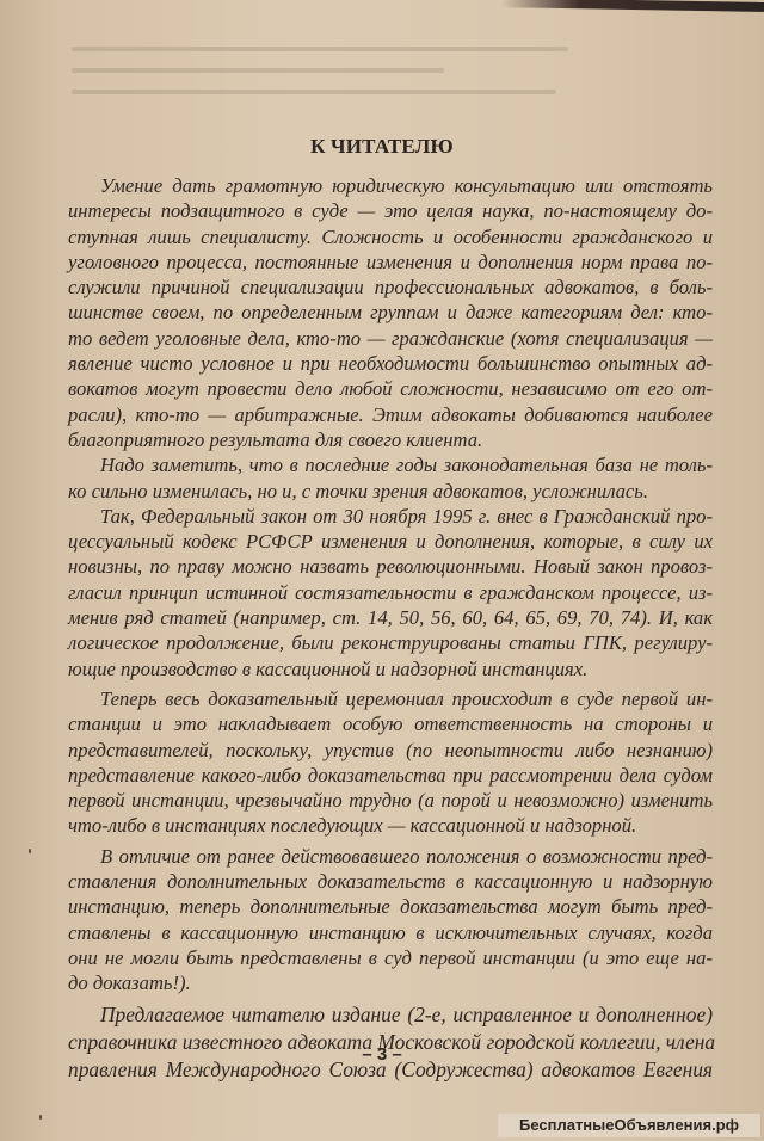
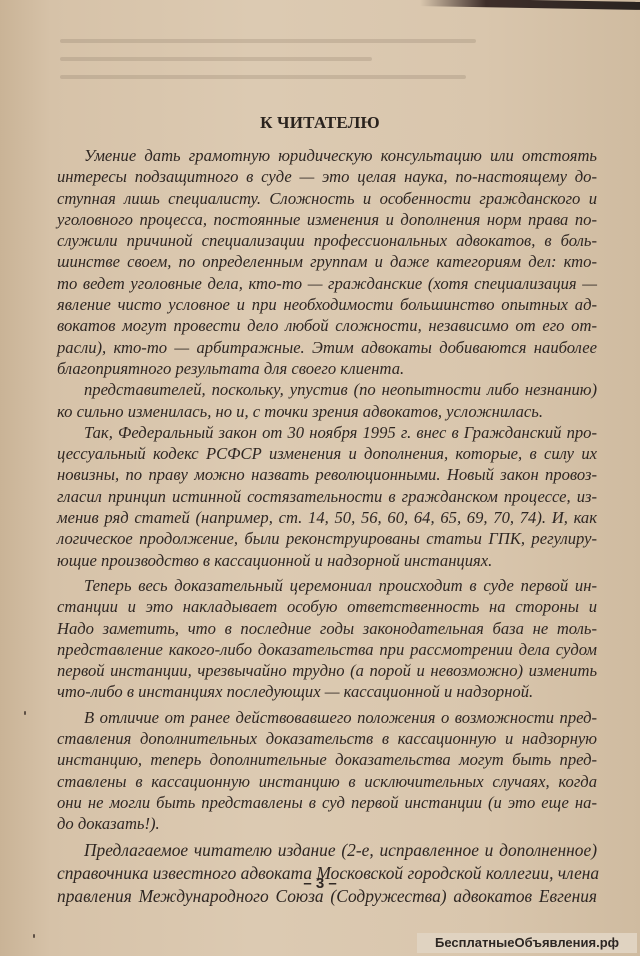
  К ЧИТАТЕЛЮ
  Умение дать грамотную юридическую консультацию или отстоять
  интересы подзащитного в суде — это целая наука, по-настоящему до-
  ступная лишь специалисту. Сложность и особенности гражданского и
  уголовного процесса, постоянные изменения и дополнения норм права по-
  служили причиной специализации профессиональных адвокатов, в боль-
  шинстве своем, по определенным группам и даже категориям дел: кто-
  то ведет уголовные дела, кто-то — гражданские (хотя специализация —
  явление чисто условное и при необходимости большинство опытных ад-
  вокатов могут провести дело любой сложности, независимо от его от-
  расли), кто-то — арбитражные. Этим адвокаты добиваются наиболее
  благоприятного результата для своего клиента.
- Надо заметить, что в последние годы законодательная база не толь-
+ представителей, поскольку, упустив (по неопытности либо незнанию)
  ко сильно изменилась, но и, с точки зрения адвокатов, усложнилась.
  Так, Федеральный закон от 30 ноября 1995 г. внес в Гражданский про-
  цессуальный кодекс РСФСР изменения и дополнения, которые, в силу их
  новизны, по праву можно назвать революционными. Новый закон провоз-
  гласил принцип истинной состязательности в гражданском процессе, из-
  менив ряд статей (например, ст. 14, 50, 56, 60, 64, 65, 69, 70, 74). И, как
  логическое продолжение, были реконструированы статьи ГПК, регулиру-
  ющие производство в кассационной и надзорной инстанциях.
  Теперь весь доказательный церемониал происходит в суде первой ин-
  станции и это накладывает особую ответственность на стороны и
- представителей, поскольку, упустив (по неопытности либо незнанию)
+ Надо заметить, что в последние годы законодательная база не толь-
  представление какого-либо доказательства при рассмотрении дела судом
  первой инстанции, чрезвычайно трудно (а порой и невозможно) изменить
  что-либо в инстанциях последующих — кассационной и надзорной.
  В отличие от ранее действовавшего положения о возможности пред-
  ставления дополнительных доказательств в кассационную и надзорную
  инстанцию, теперь дополнительные доказательства могут быть пред-
  ставлены в кассационную инстанцию в исключительных случаях, когда
  они не могли быть представлены в суд первой инстанции (и это еще на-
  до доказать!).
  Предлагаемое читателю издание (2-е, исправленное и дополненное)
  справочника известного адвоката Московской городской коллегии, члена
  правления Международного Союза (Содружества) адвокатов Евгения
  – 3 –
  БесплатныеОбъявления.рф
